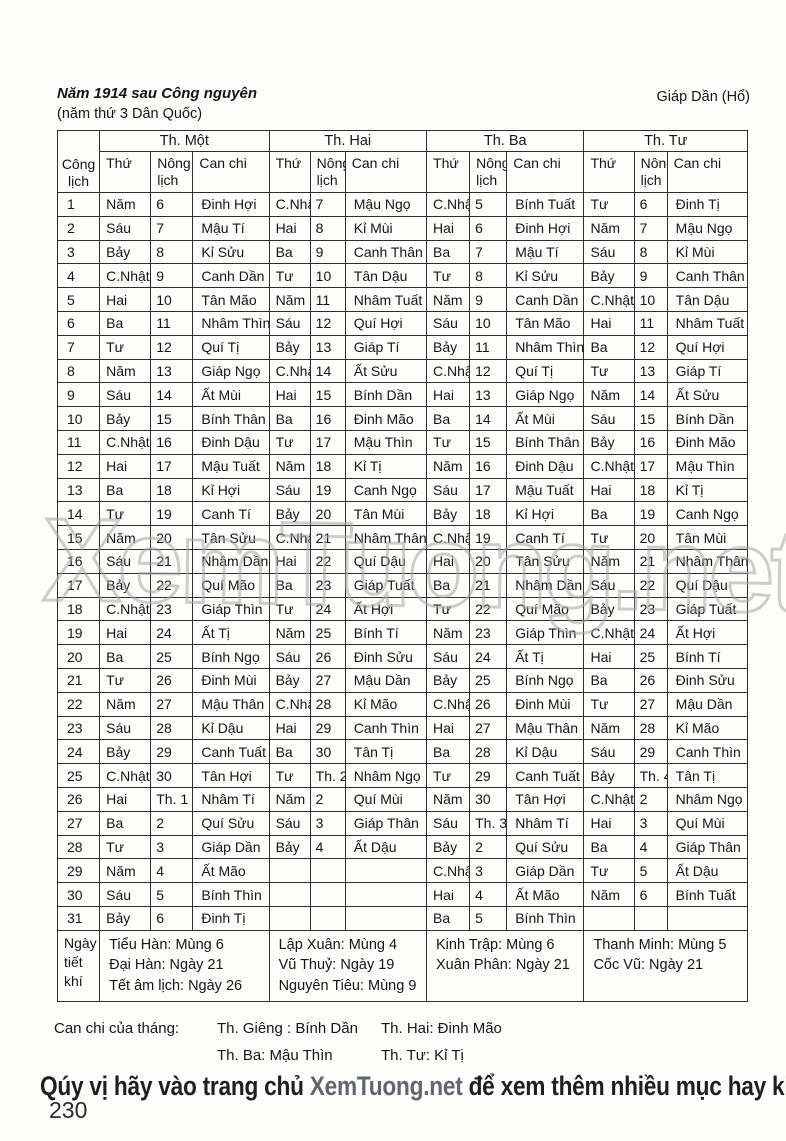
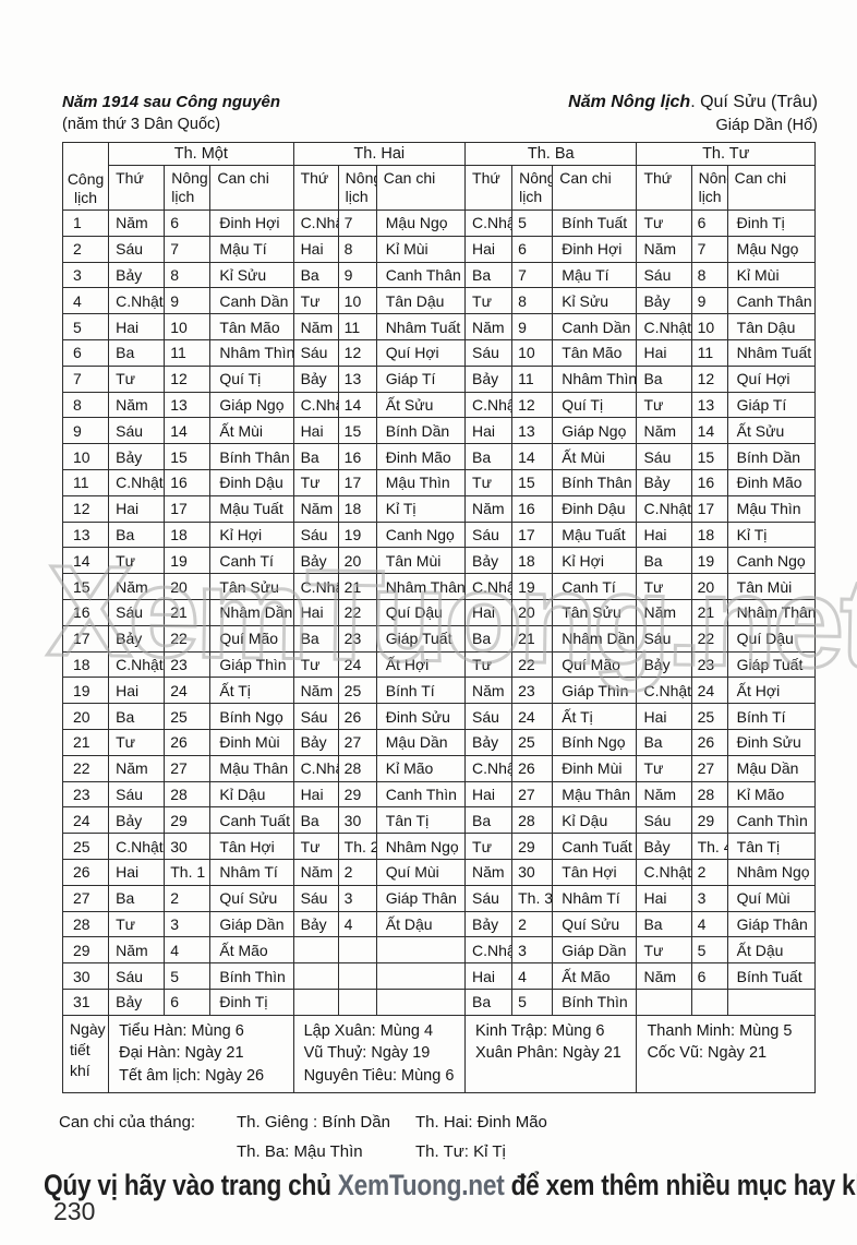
  Năm 1914 sau Công nguyên
  (năm thứ 3 Dân Quốc)
+ Năm Nông lịch. Quí Sửu (Trâu)
  Giáp Dần (Hổ)
  XemTuong.ne
  Công lịch	Th. Một	Th. Hai	Th. Ba	Th. Tư
  Thứ	Nông lịch	Can chi	Thứ	Nôn lịch	Can chi	Thứ	Nông lịch	Can chi	Thứ	Nôn lịch	Can chi
  1	Năm	6	Đinh Hợi	C.Nh	7	Mậu Ngọ	C.Nhậ	5	Bính Tuất	Tư	6	Đinh Tị
  2	Sáu	7	Mậu Tí	Hai	8	Kỉ Mùi	Hai	6	Đinh Hợi	Năm	7	Mậu Ngọ
  3	Bảy	8	Kỉ Sửu	Ba	9	Canh Thân	Ba	7	Mậu Tí	Sáu	8	Kỉ Mùi
  4	C.Nhật	9	Canh Dần	Tư	10	Tân Dậu	Tư	8	Kỉ Sửu	Bảy	9	Canh Thân
  5	Hai	10	Tân Mão	Năm	11	Nhâm Tuất	Năm	9	Canh Dần	C.Nhật	10	Tân Dậu
  6	Ba	11	Nhâm Thìn	Sáu	12	Quí Hợi	Sáu	10	Tân Mão	Hai	11	Nhâm Tuất
  7	Tư	12	Quí Tị	Bảy	13	Giáp Tí	Bảy	11	Nhâm Thìn	Ba	12	Quí Hợi
  8	Năm	13	Giáp Ngọ	C.Nh	14	Ất Sửu	C.Nhậ	12	Quí Tị	Tư	13	Giáp Tí
  9	Sáu	14	Ất Mùi	Hai	15	Bính Dần	Hai	13	Giáp Ngọ	Năm	14	Ất Sửu
  10	Bảy	15	Bính Thân	Ba	16	Đinh Mão	Ba	14	Ất Mùi	Sáu	15	Bính Dần
  11	C.Nhật	16	Đinh Dậu	Tư	17	Mậu Thìn	Tư	15	Bính Thân	Bảy	16	Đinh Mão
  12	Hai	17	Mậu Tuất	Năm	18	Kỉ Tị	Năm	16	Đinh Dậu	C.Nhật	17	Mậu Thìn
  13	Ba	18	Kỉ Hợi	Sáu	19	Canh Ngọ	Sáu	17	Mậu Tuất	Hai	18	Kỉ Tị
  14	Tư	19	Canh Tí	Bảy	20	Tân Mùi	Bảy	18	Kỉ Hợi	Ba	19	Canh Ngọ
  15	Năm	20	Tân Sửu	C.Nh	21	Nhâm Thân	C.Nhậ	19	Canh Tí	Tư	20	Tân Mùi
  16	Sáu	21	Nhâm Dần	Hai	22	Quí Dậu	Hai	20	Tân Sửu	Năm	21	Nhâm Thân
  17	Bảy	22	Quí Mão	Ba	23	Giáp Tuất	Ba	21	Nhâm Dần	Sáu	22	Quí Dậu
  18	C.Nhật	23	Giáp Thìn	Tư	24	Ất Hợi	Tư	22	Quí Mão	Bảy	23	Giáp Tuất
  19	Hai	24	Ất Tị	Năm	25	Bính Tí	Năm	23	Giáp Thìn	C.Nhật	24	Ất Hợi
  20	Ba	25	Bính Ngọ	Sáu	26	Đinh Sửu	Sáu	24	Ất Tị	Hai	25	Bính Tí
  21	Tư	26	Đinh Mùi	Bảy	27	Mậu Dần	Bảy	25	Bính Ngọ	Ba	26	Đinh Sửu
  22	Năm	27	Mậu Thân	C.Nh	28	Kỉ Mão	C.Nhậ	26	Đinh Mùi	Tư	27	Mậu Dần
  23	Sáu	28	Kỉ Dậu	Hai	29	Canh Thìn	Hai	27	Mậu Thân	Năm	28	Kỉ Mão
  24	Bảy	29	Canh Tuất	Ba	30	Tân Tị	Ba	28	Kỉ Dậu	Sáu	29	Canh Thìn
  25	C.Nhật	30	Tân Hợi	Tư	Th. 2	Nhâm Ngọ	Tư	29	Canh Tuất	Bảy	Th.	Tân Tị
  26	Hai	Th. 1	Nhâm Tí	Năm	2	Quí Mùi	Năm	30	Tân Hợi	C.Nhật	2	Nhâm Ngọ
  27	Ba	2	Quí Sửu	Sáu	3	Giáp Thân	Sáu	Th. 3	Nhâm Tí	Hai	3	Quí Mùi
  28	Tư	3	Giáp Dần	Bảy	4	Ất Dậu	Bảy	2	Quí Sửu	Ba	4	Giáp Thân
  29	Năm	4	Ất Mão				C.Nhậ	3	Giáp Dần	Tư	5	Ất Dậu
  30	Sáu	5	Bính Thìn				Hai	4	Ất Mão	Năm	6	Bính Tuất
  31	Bảy	6	Đinh Tị				Ba	5	Bính Thìn
- Ngày tiết khí	Tiểu Hàn: Mùng 6Đại Hàn: Ngày 21Tết âm lịch: Ngày 26	Lập Xuân: Mùng 4Vũ Thuỷ: Ngày 19Nguyên Tiêu: Mùng 9	Kinh Trập: Mùng 6Xuân Phân: Ngày 21	Thanh Minh: Mùng 5Cốc Vũ: Ngày 21
+ Ngày tiết khí	Tiểu Hàn: Mùng 6Đại Hàn: Ngày 21Tết âm lịch: Ngày 26	Lập Xuân: Mùng 4Vũ Thuỷ: Ngày 19Nguyên Tiêu: Mùng 6	Kinh Trập: Mùng 6Xuân Phân: Ngày 21	Thanh Minh: Mùng 5Cốc Vũ: Ngày 21
  Can chi của tháng:
  Th. Giêng : Bính Dần
  Th. Hai: Đinh Mão
  Th. Ba: Mậu Thìn
  Th. Tư: Kỉ Tị
  Qúy vị hãy vào trang chủ XemTuong.net để xem thêm nhiều mục hay k
  230
